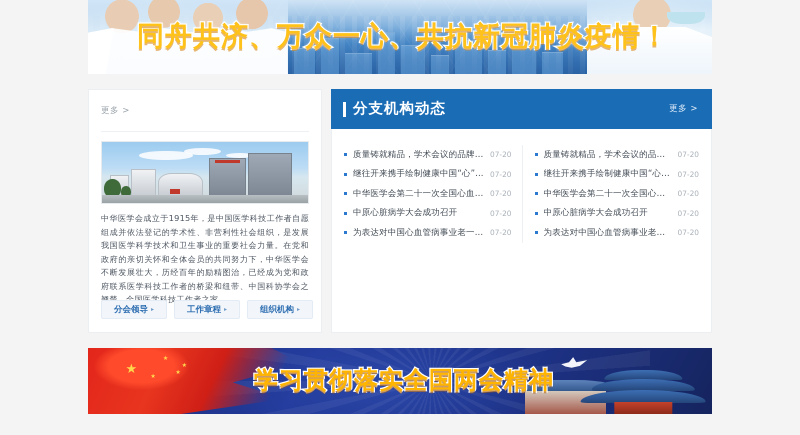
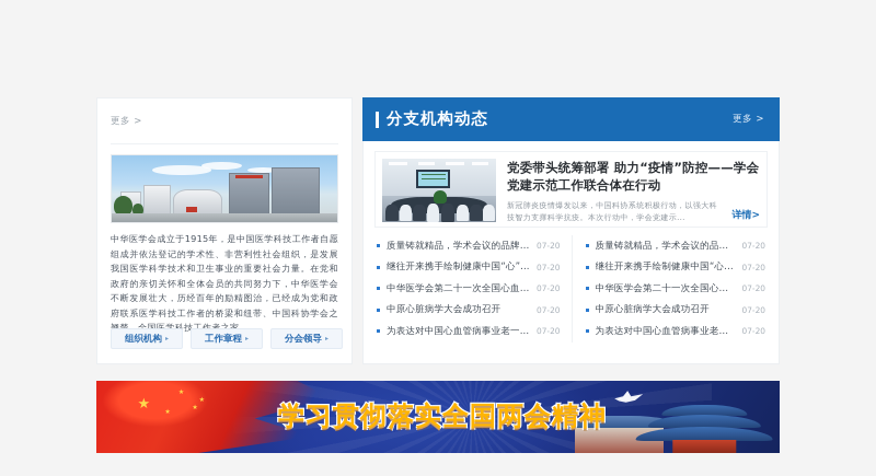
- 同舟共济、万众一心、共抗新冠肺炎疫情！
  更多 >
  中华医学会成立于1915年，是中国医学科技工作者自愿组成并依法登记的学术性、非营利性社会组织，是发展我国医学科学技术和卫生事业的重要社会力量。在党和政府的亲切关怀和全体会员的共同努力下，中华医学会不断发展壮大，历经百年的励精图治，已经成为党和政府联系医学科技工作者的桥梁和纽带、中国科协学会之技
- 分会领导
+ 组织机构
  工作章程
- 组织机构
+ 分会领导
  分支机构动态
  更多 >
+ 党委带头统筹部署 助力“疫情”防控——学会党建示范工作联合体在行动
+ 新冠肺炎疫情爆发以来，中国科协系统积极行动，以强大科技智力支撑科学抗疫。本次行动中，学会党建示...
+ 详情>
  质量铸就精品，学术会议的品牌发
  07-20
  继往开来携手绘制健康中国“心”...
  07-20
  中华医学会第二十一次全国心血管
  07-20
  中原心脏病学大会成功召开
  07-20
  为表达对中国心血管病事业老一...
  07-20
  质量铸就精品，学术会议的品牌发
  07-20
  继往开来携手绘制健康中国“心”..
  07-20
  中华医学会第二十一次全国心血管
  07-20
  中原心脏病学大会成功召开
  07-20
  为表达对中国心血管病事业老一..
  07-20
  ★
  学习贯彻落实全国两会精神
